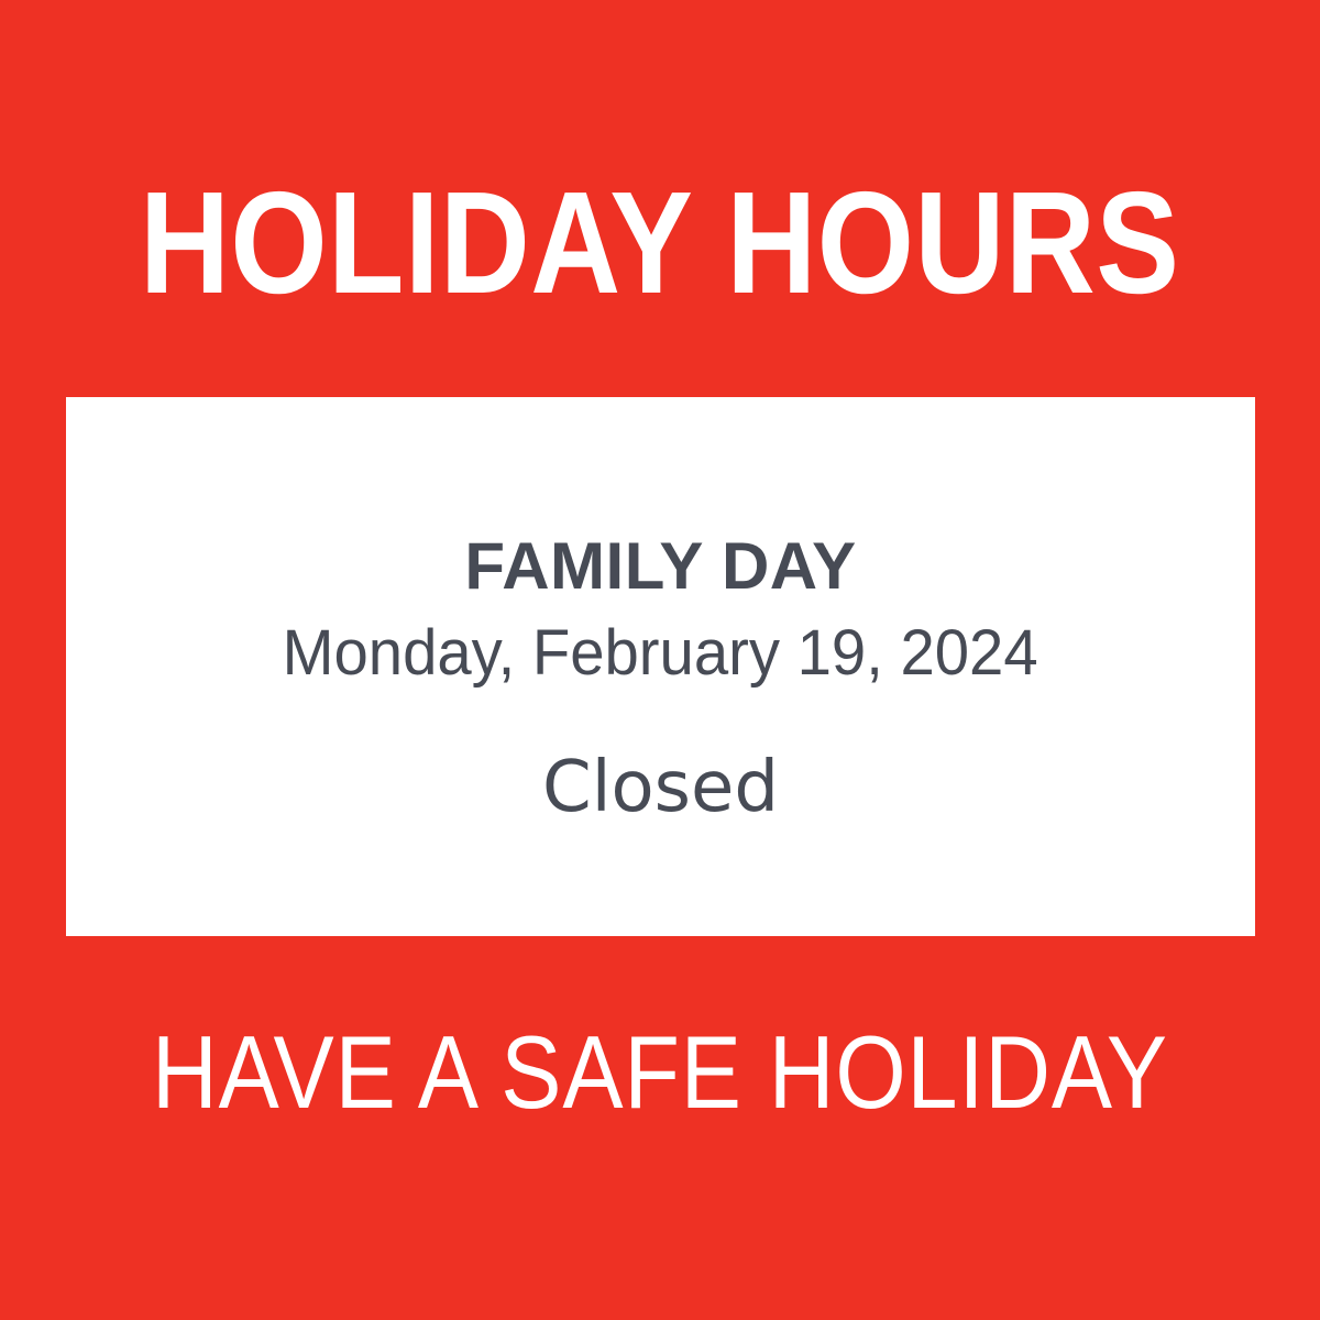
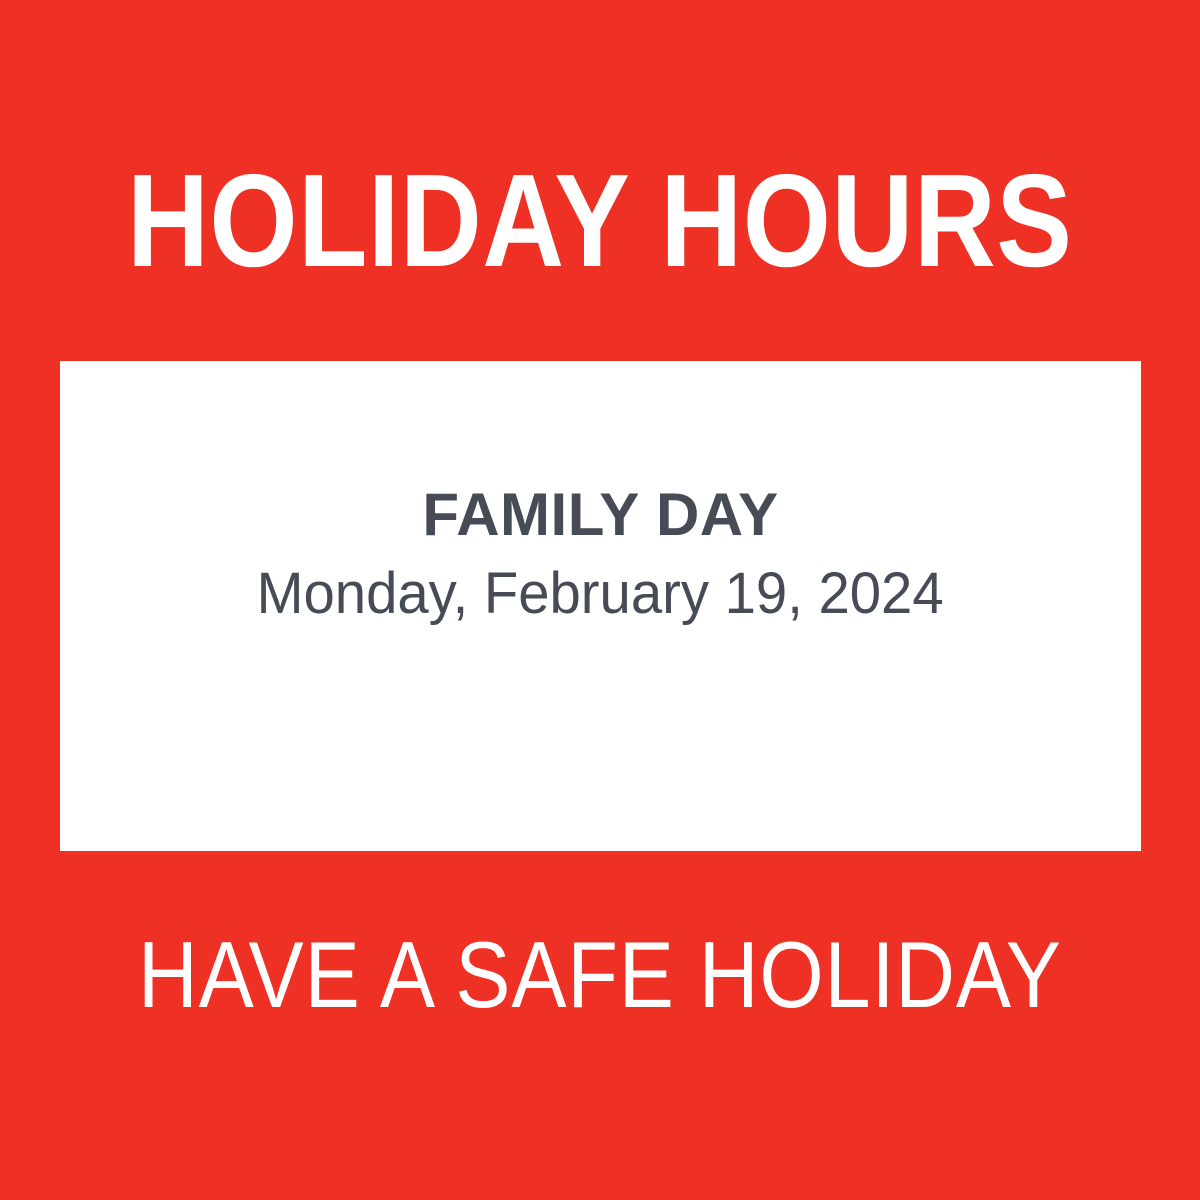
  HOLIDAY HOURS
  FAMILY DAY
  Monday, February 19, 2024
- Closed
  HAVE A SAFE HOLIDAY
